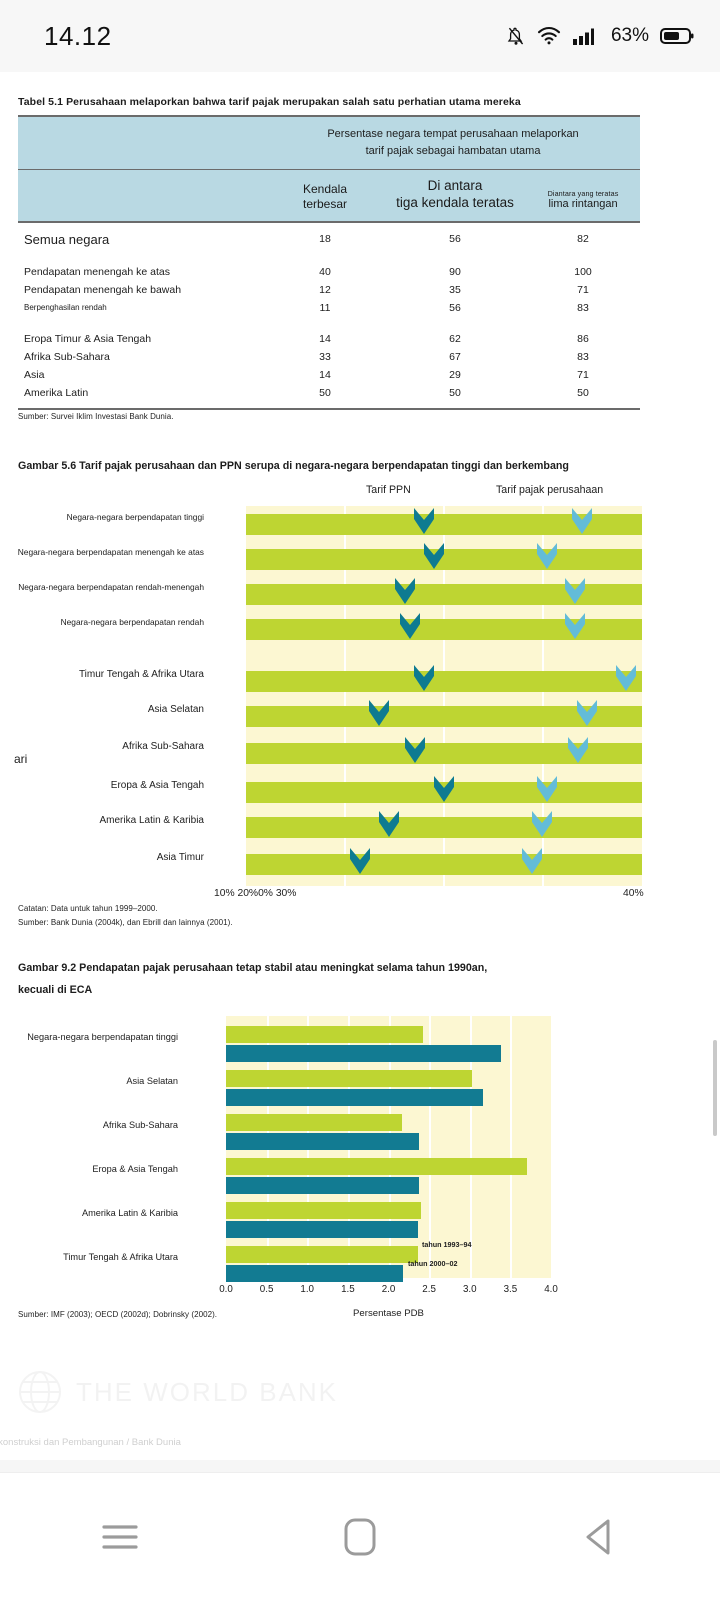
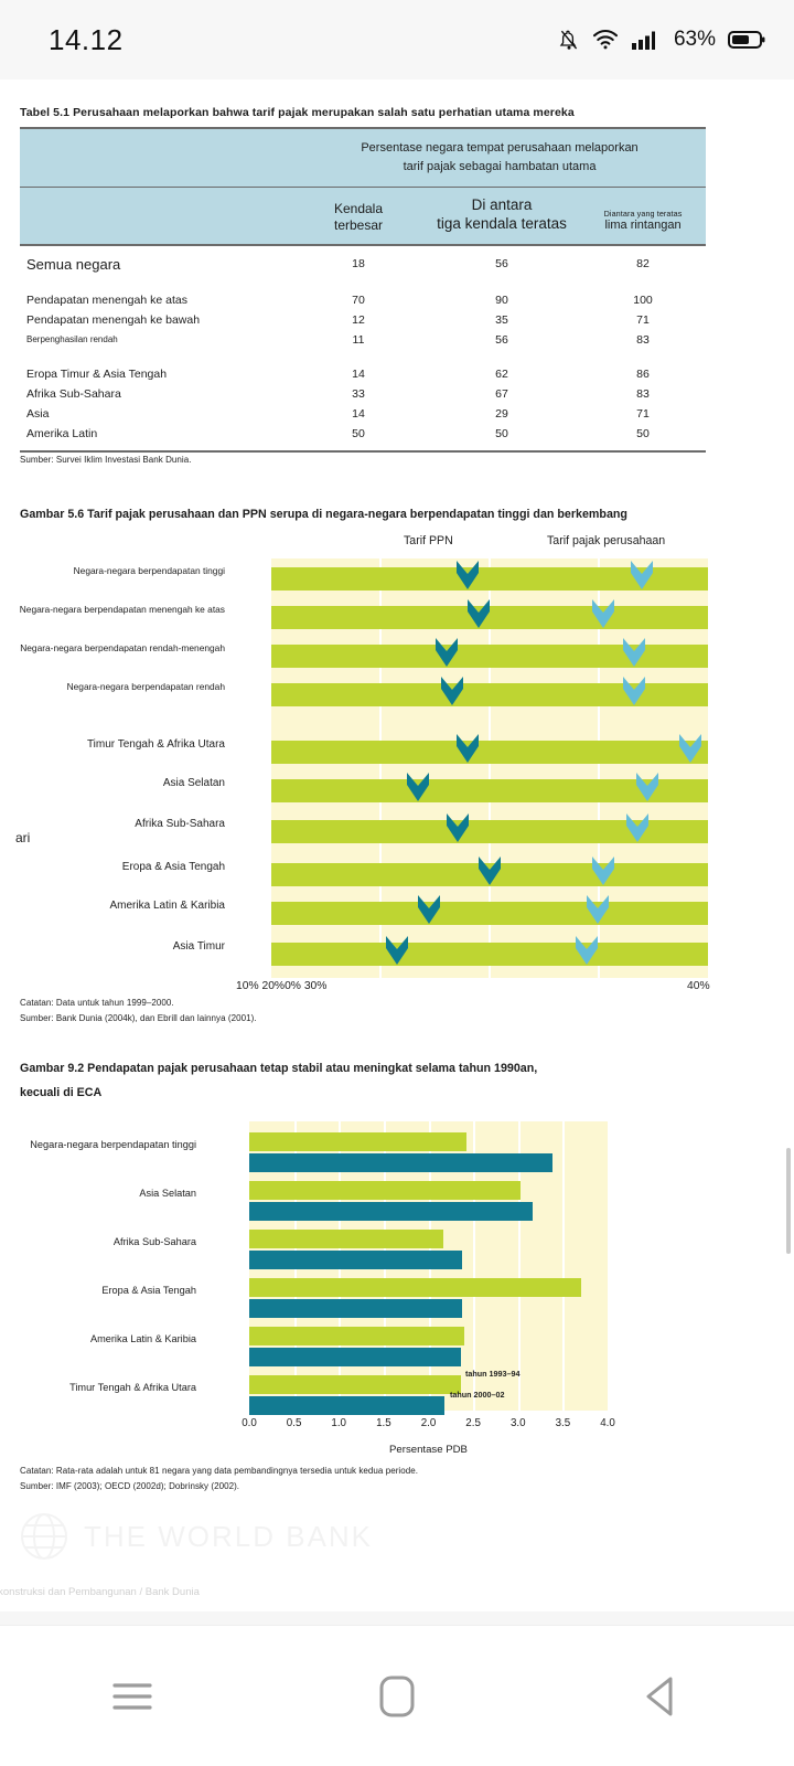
  14.12
  63%
  Tabel 5.1 Perusahaan melaporkan bahwa tarif pajak merupakan salah satu perhatian utama mereka
  	Persentase negara tempat perusahaan melaporkan tarif pajak sebagai hambatan utama
  	Kendala terbesar	Di antara tiga kendala teratas	Diantara yang teratas lima rintangan
  Semua negara	18	56	82
- Pendapatan menengah ke atas	40	90	100
+ Pendapatan menengah ke atas	70	90	100
  Pendapatan menengah ke bawah	12	35	71
  Berpenghasilan rendah	11	56	83
  Eropa Timur & Asia Tengah	14	62	86
  Afrika Sub-Sahara	33	67	83
  Asia	14	29	71
  Amerika Latin	50	50	50
  Sumber: Survei Iklim Investasi Bank Dunia.
  Gambar 5.6 Tarif pajak perusahaan dan PPN serupa di negara-negara berpendapatan tinggi dan berkembang
  ari
  Tarif PPN
  Tarif pajak perusahaan
  Negara-negara berpendapatan tinggi
  Negara-negara berpendapatan menengah ke atas
  Negara-negara berpendapatan rendah-menengah
  Negara-negara berpendapatan rendah
  Timur Tengah & Afrika Utara
  Asia Selatan
  Afrika Sub-Sahara
  Eropa & Asia Tengah
  Amerika Latin & Karibia
  Asia Timur
  10% 20%0% 30%
  40%
  Catatan: Data untuk tahun 1999–2000.
  Sumber: Bank Dunia (2004k), dan Ebrill dan lainnya (2001).
  Gambar 9.2 Pendapatan pajak perusahaan tetap stabil atau meningkat selama tahun 1990an,
  kecuali di ECA
  Negara-negara berpendapatan tinggi
  Asia Selatan
  Afrika Sub-Sahara
  Eropa & Asia Tengah
  Amerika Latin & Karibia
  Timur Tengah & Afrika Utara
  tahun 1993–94
  tahun 2000–02
  0.0
  0.5
  1.0
  1.5
  2.0
  2.5
  3.0
  3.5
  4.0
  Persentase PDB
+ Catatan: Rata-rata adalah untuk 81 negara yang data pembandingnya tersedia untuk kedua periode.
  Sumber: IMF (2003); OECD (2002d); Dobrinsky (2002).
  konstruksi dan Pembangunan / Bank Dunia
